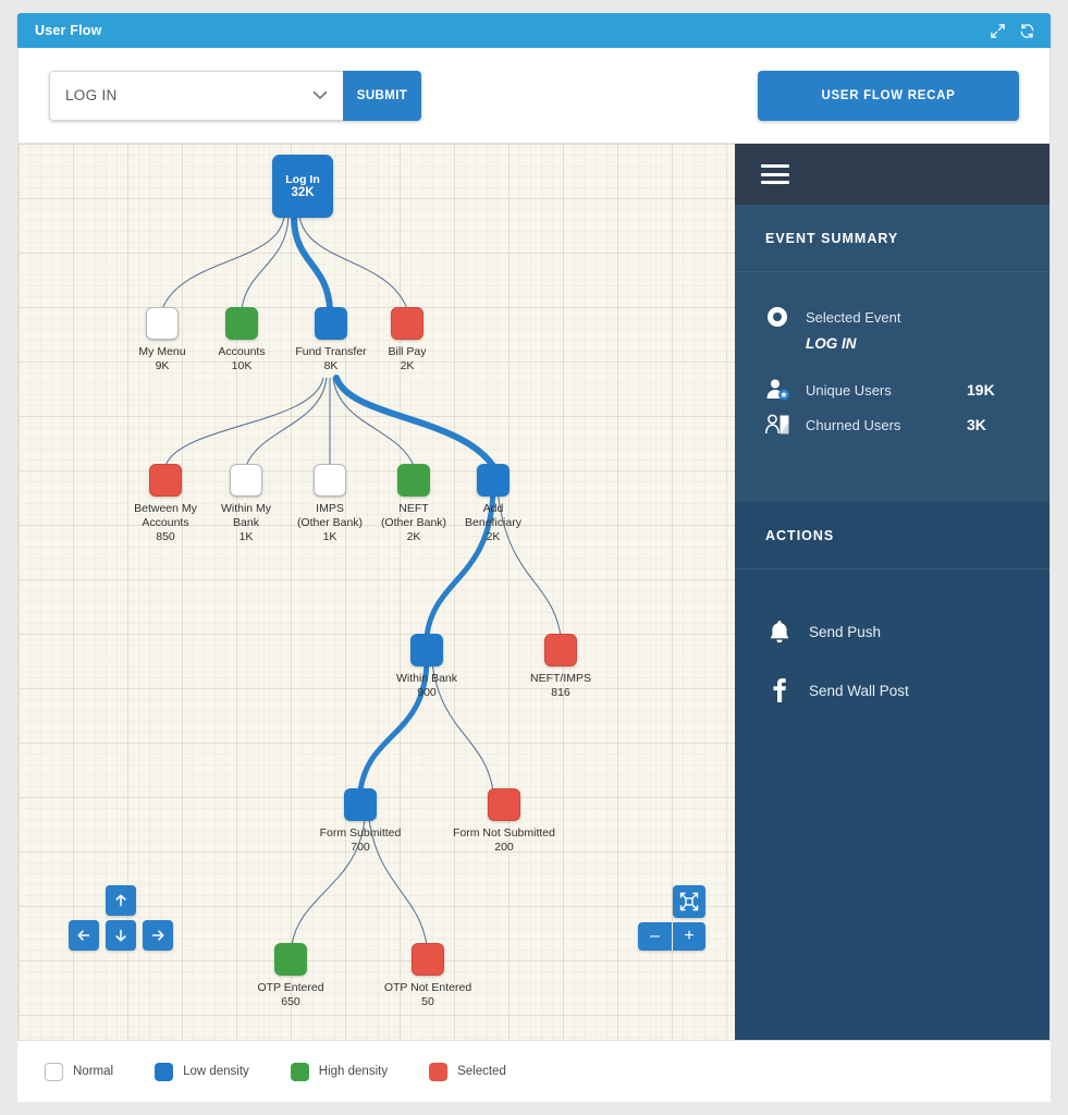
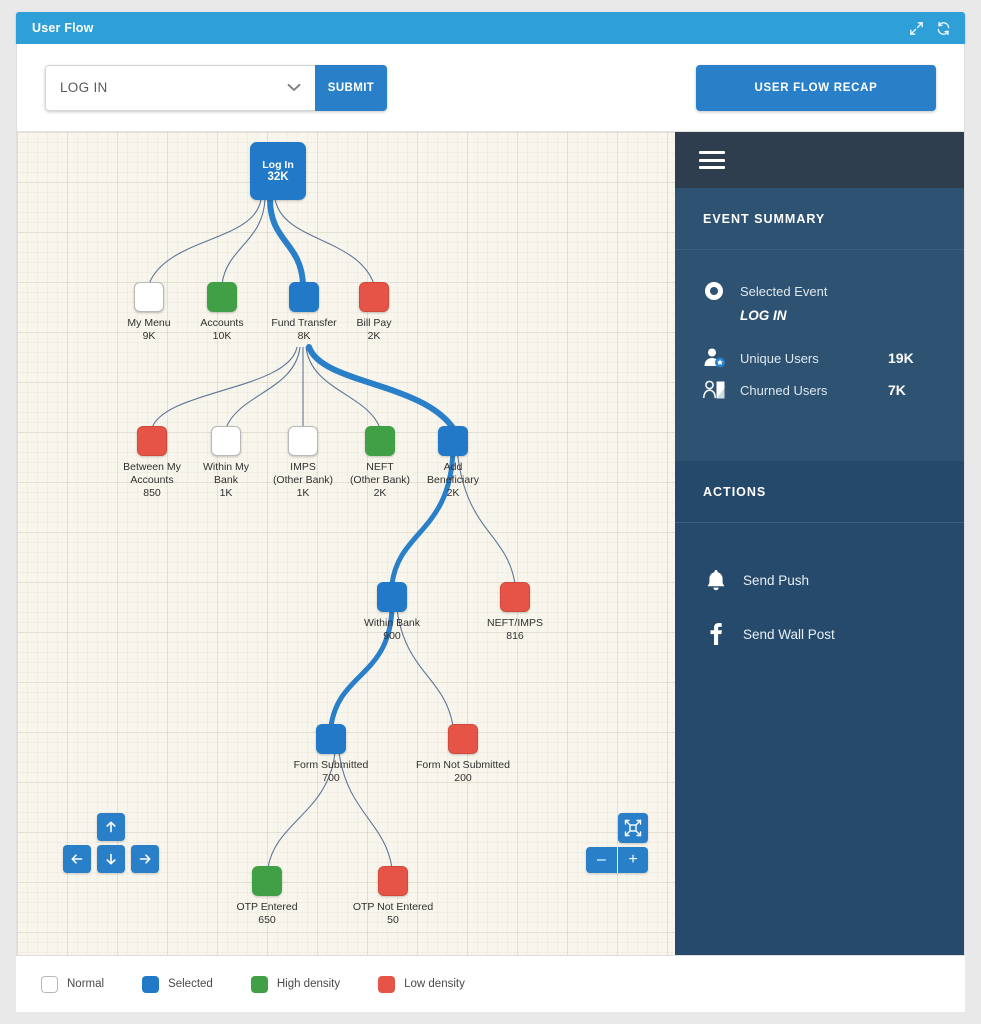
  User Flow
  LOG IN
  SUBMIT
  USER FLOW RECAP
  Log In
  32K
  My Menu
  9K
  Accounts
  10K
  Fund Transfer
  8K
  Bill Pay
  2K
  Between My
  Accounts
  850
  Within My
  Bank
  1K
  IMPS
  (Other Bank)
  1K
  NEFT
  (Other Bank)
  2K
  Add
  Beneficiary
  2K
  Within Bank
  900
  NEFT/IMPS
  816
  Form Submitted
  700
  Form Not Submitted
  200
  OTP Entered
  650
  OTP Not Entered
  50
  –
  +
  EVENT SUMMARY
  Selected Event
  LOG IN
  Unique Users
  19K
  Churned Users
- 3K
+ 7K
  ACTIONS
  Send Push
  Send Wall Post
  Normal
- Low density
+ Selected
  High density
- Selected
+ Low density
